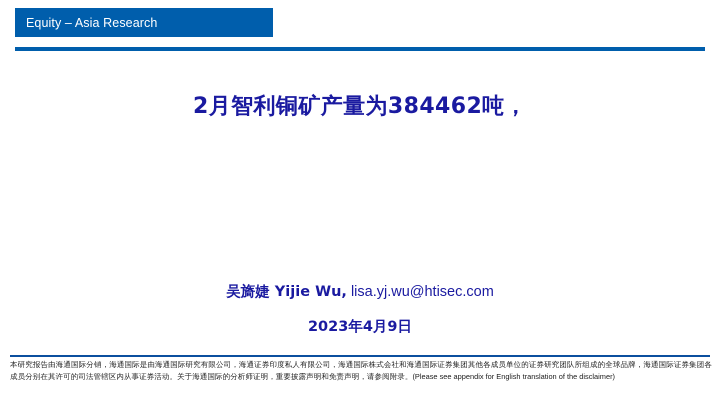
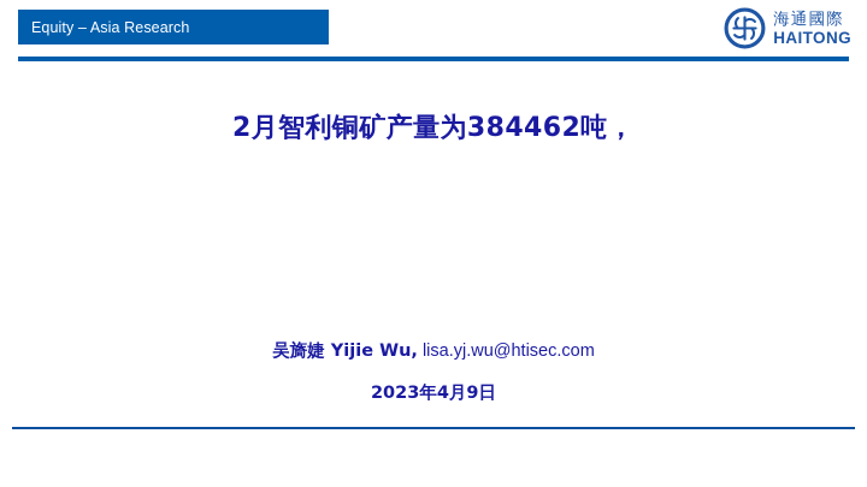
  Equity – Asia Research
+ 海通國際
+ HAITONG
  2月智利铜矿产量为384462吨，
  吴旖婕 Yijie Wu, lisa.yj.wu@htisec.com
  2023年4月9日
- 本研究报告由海通国际分销，海通国际是由海通国际研究有限公司，海通证券印度私人有限公司，海通国际株式会社和海通国际证券集团其他各成员单位的证券研究团队所组成的全球品牌，海通国际证券集团各成员分别在其许可的司法管辖区内从事证券活动。关于海通国际的分析师证明，重要披露声明和免责声明，请参阅附录。(Please see appendix for English translation of the disclaimer)
